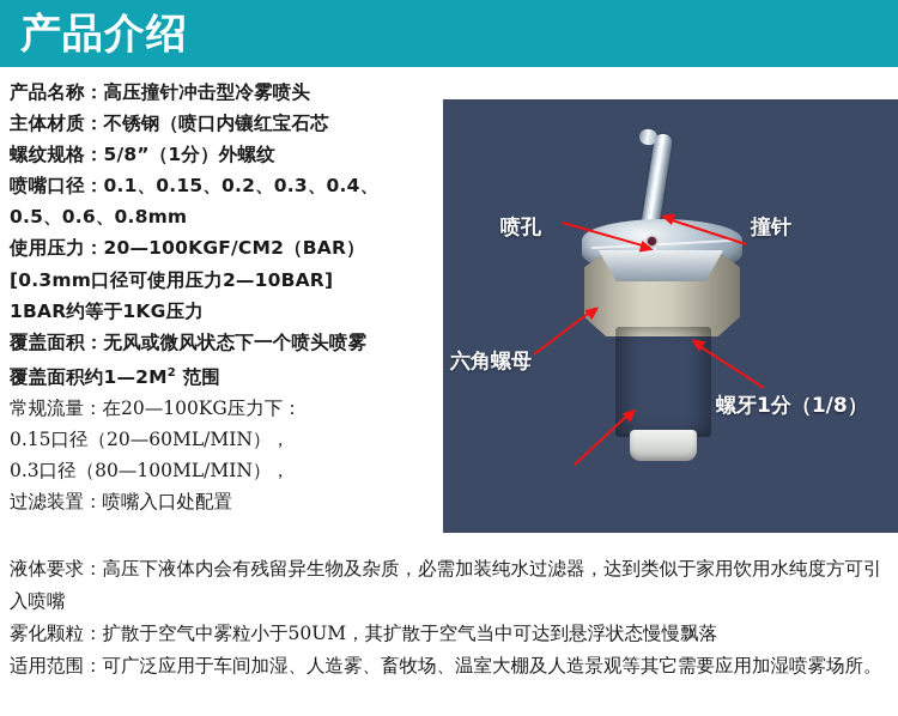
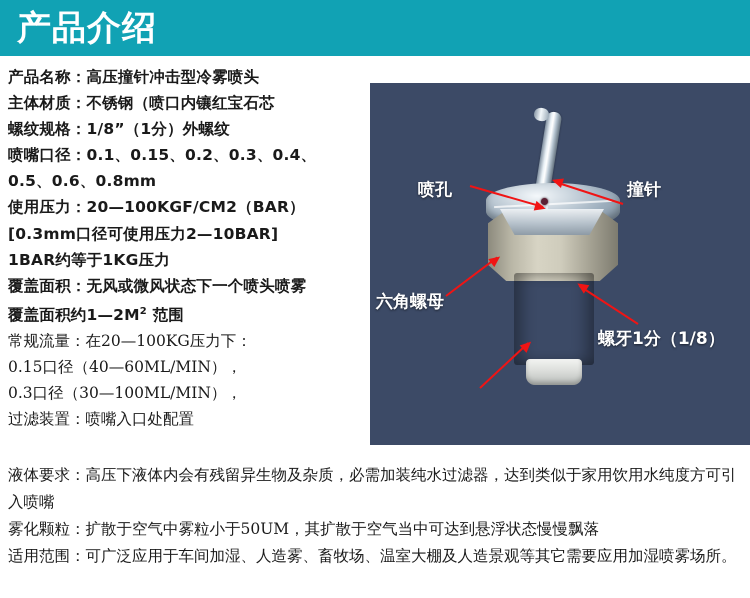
  产品介绍
  产品名称：高压撞针冲击型冷雾喷头
  主体材质：不锈钢（喷口内镶红宝石芯
- 螺纹规格：5/8”（1分）外螺纹
+ 螺纹规格：1/8”（1分）外螺纹
  喷嘴口径：0.1、0.15、0.2、0.3、0.4、
  0.5、0.6、0.8mm
  使用压力：20—100KGF/CM2（BAR）
  [0.3mm口径可使用压力2—10BAR]
  1BAR约等于1KG压力
  覆盖面积：无风或微风状态下一个喷头喷雾
  覆盖面积约1—2M2 范围
  常规流量：在20—100KG压力下：
- 0.15口径（20—60ML/MIN），
+ 0.15口径（40—60ML/MIN），
- 0.3口径（80—100ML/MIN），
+ 0.3口径（30—100ML/MIN），
  过滤装置：喷嘴入口处配置
  液体要求：高压下液体内会有残留异生物及杂质，必需加装纯水过滤器，达到类似于家用饮用水纯度方可引入喷嘴
  雾化颗粒：扩散于空气中雾粒小于50UM，其扩散于空气当中可达到悬浮状态慢慢飘落
  适用范围：可广泛应用于车间加湿、人造雾、畜牧场、温室大棚及人造景观等其它需要应用加湿喷雾场所。
  喷孔
  撞针
  六角螺母
  螺牙1分（1/8）
